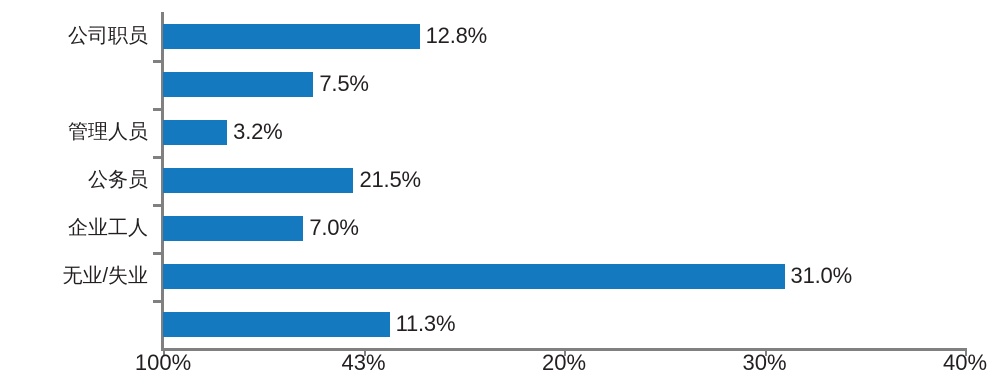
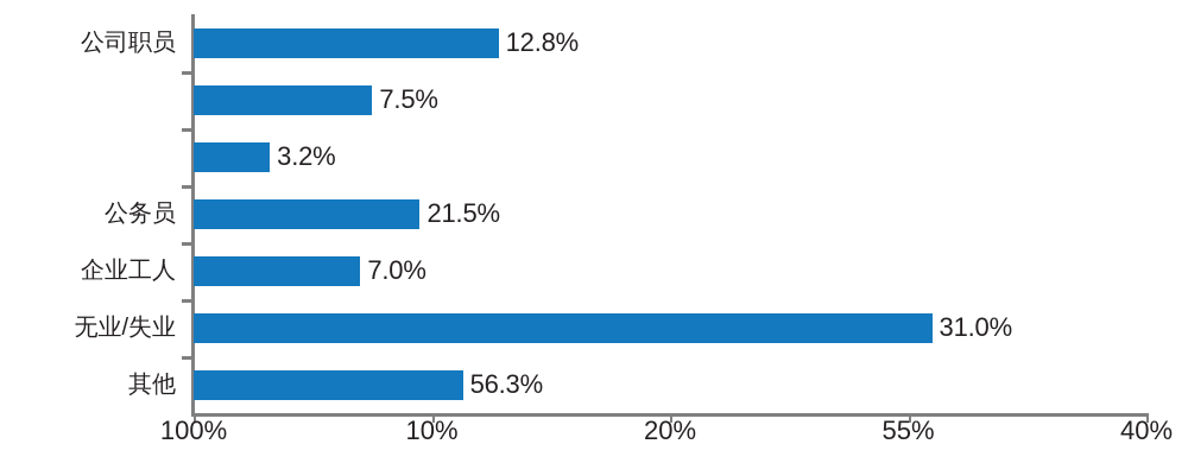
  公司职员
- 管理人员
  公务员
  企业工人
  无业/失业
+ 其他
  12.8%
  7.5%
  3.2%
  21.5%
  7.0%
  31.0%
- 11.3%
+ 56.3%
  100%
- 43%
+ 10%
  20%
- 30%
+ 55%
  40%
